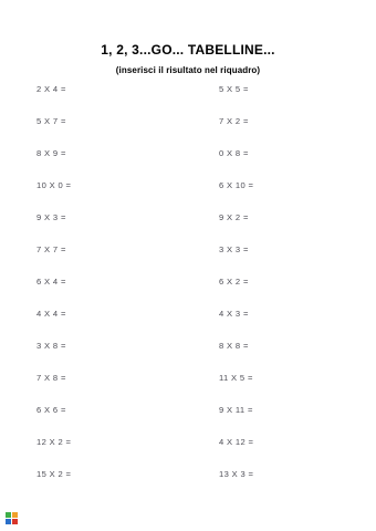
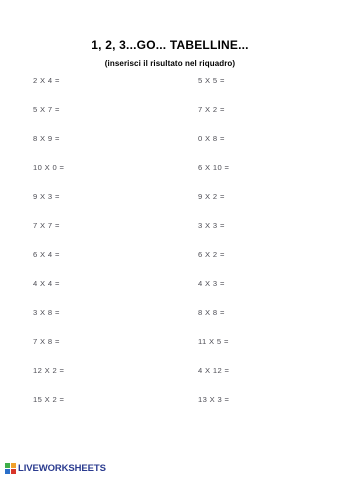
  1, 2, 3...GO... TABELLINE...
  (inserisci il risultato nel riquadro)
  2 X 4 =
  5 X 5 =
  5 X 7 =
  7 X 2 =
  8 X 9 =
  0 X 8 =
  10 X 0 =
  6 X 10 =
  9 X 3 =
  9 X 2 =
  7 X 7 =
  3 X 3 =
  6 X 4 =
  6 X 2 =
  4 X 4 =
  4 X 3 =
  3 X 8 =
  8 X 8 =
  7 X 8 =
  11 X 5 =
- 6 X 6 =
- 9 X 11 =
  12 X 2 =
  4 X 12 =
  15 X 2 =
  13 X 3 =
+ LIVEWORKSHEETS
